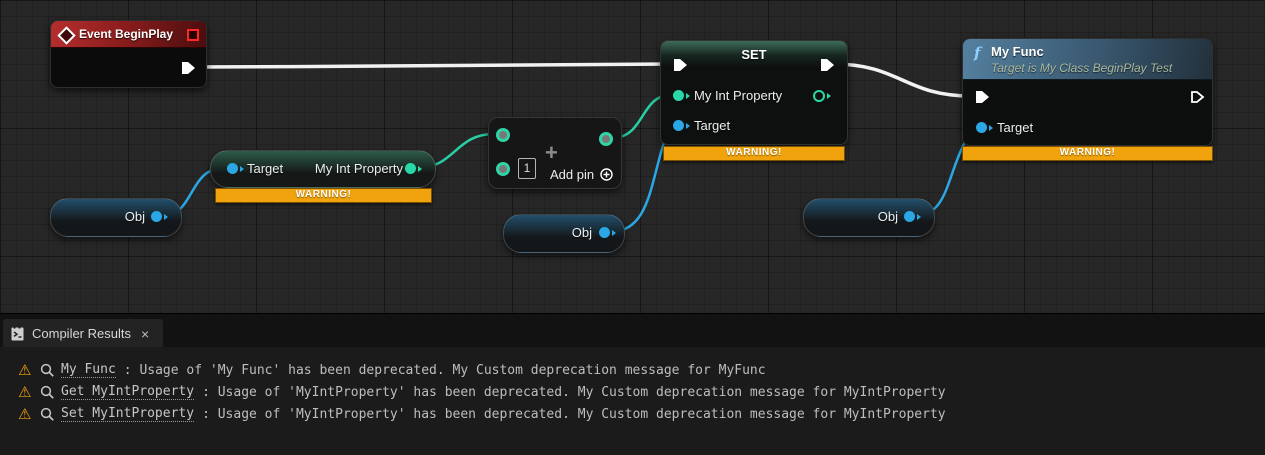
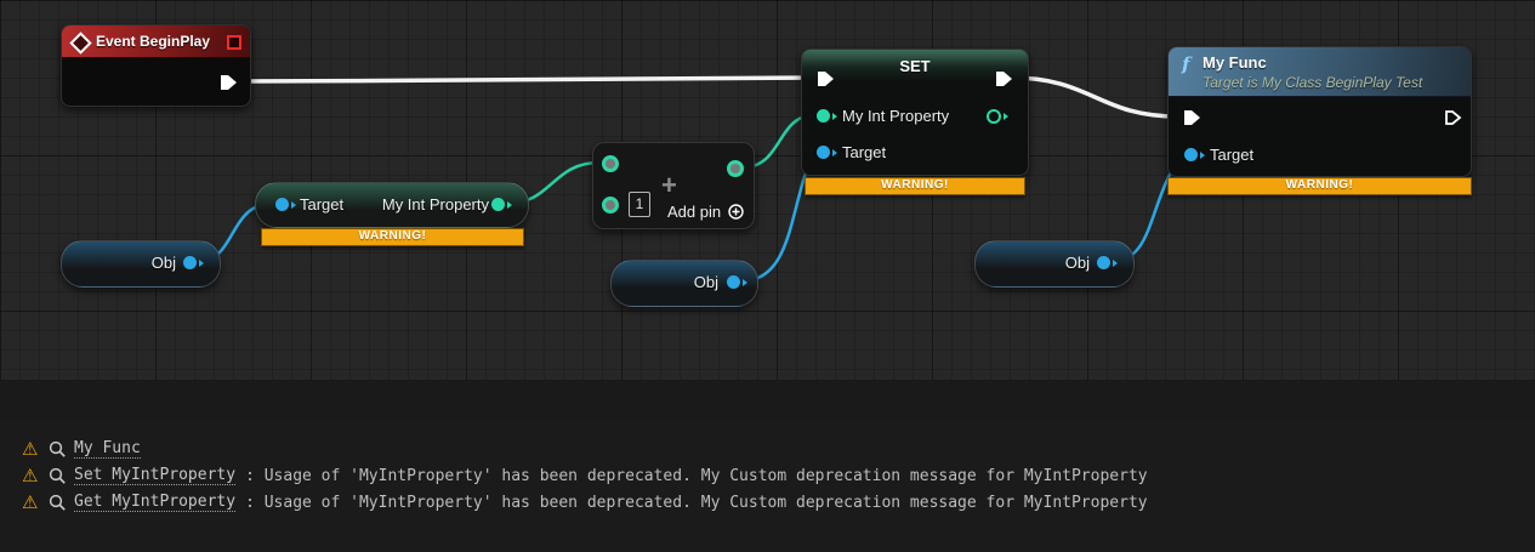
  Event BeginPlay
  Target
  My Int Property
  WARNING!
  Obj
  Obj
  Obj
  1
  +
  Add pin
  SET
  My Int Property
  Target
  WARNING!
  f
  My Func
  Target is My Class BeginPlay Test
  Target
  WARNING!
- Compiler Results
- ×
  ⚠
  My Func
- : Usage of 'My Func' has been deprecated. My Custom deprecation message for MyFunc
  ⚠
- Get MyIntProperty
+ Set MyIntProperty
  : Usage of 'MyIntProperty' has been deprecated. My Custom deprecation message for MyIntProperty
  ⚠
- Set MyIntProperty
+ Get MyIntProperty
  : Usage of 'MyIntProperty' has been deprecated. My Custom deprecation message for MyIntProperty
